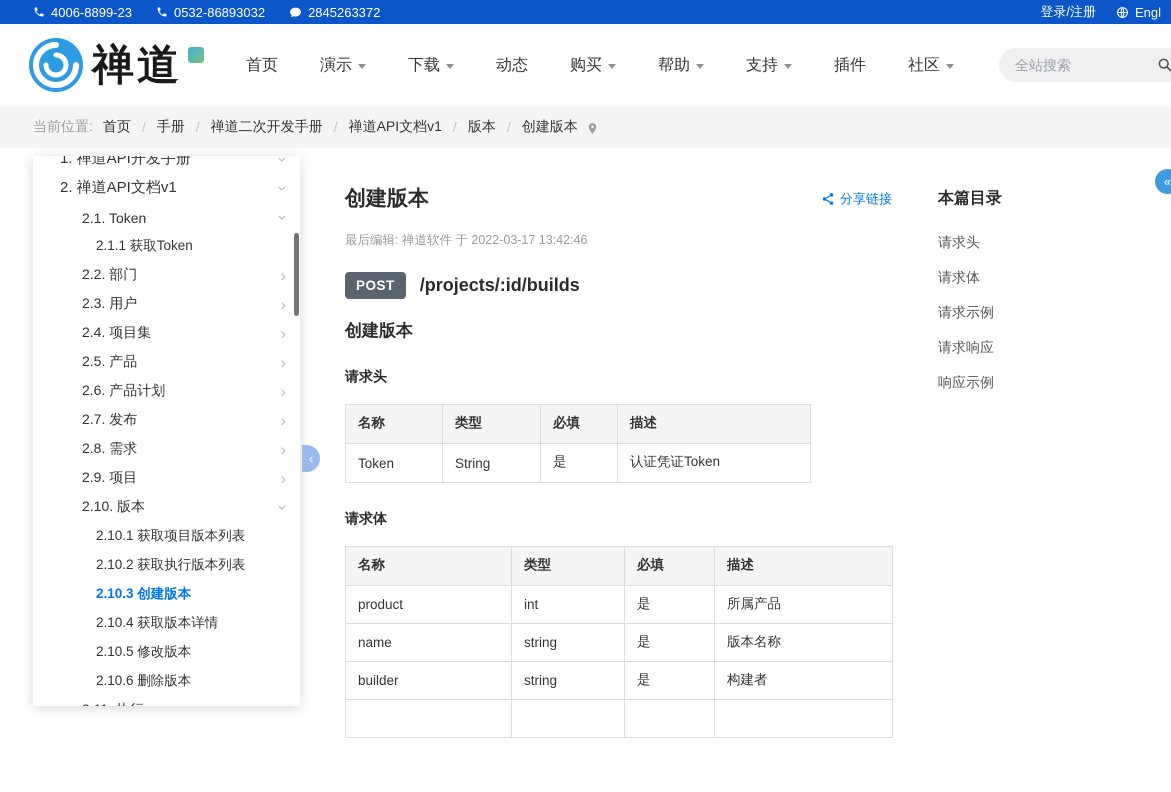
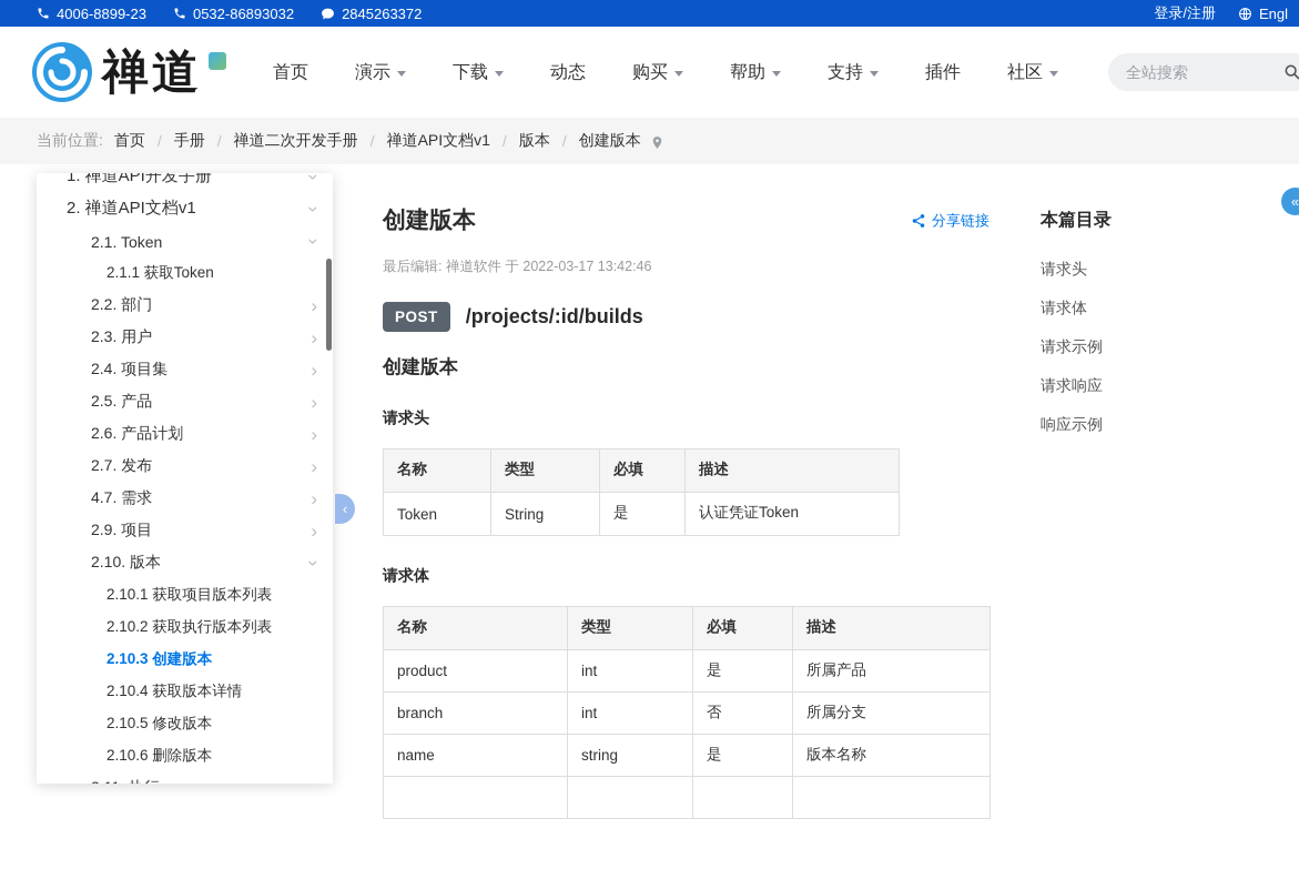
  4006-8899-23
  0532-86893032
  2845263372
  登录/注册
  Engl
  禅道
  首页
  演示
  下载
  动态
  购买
  帮助
  支持
  插件
  社区
  全站搜索
  当前位置:
  首页
  /
  手册
  /
  禅道二次开发手册
  /
  禅道API文档v1
  /
  版本
  /
  创建版本
  1. 禅道API开发手册
  2. 禅道API文档v1
  2.1. Token
  2.1.1 获取Token
  2.2. 部门
  ›
  2.3. 用户
  ›
  2.4. 项目集
  ›
  2.5. 产品
  ›
  2.6. 产品计划
  ›
  2.7. 发布
  ›
- 2.8. 需求
+ 4.7. 需求
  ›
  2.9. 项目
  ›
  2.10. 版本
  2.10.1 获取项目版本列表
  2.10.2 获取执行版本列表
  2.10.3 创建版本
  2.10.4 获取版本详情
  2.10.5 修改版本
  2.10.6 删除版本
  ‹
  创建版本
  分享链接
  最后编辑: 禅道软件 于 2022-03-17 13:42:46
  POST
  /projects/:id/builds
  创建版本
  请求头
  名称	类型	必填	描述
  Token	String	是	认证凭证Token
  请求体
  名称	类型	必填	描述
  product	int	是	所属产品
+ branch	int	否	所属分支
  name	string	是	版本名称
- builder	string	是	构建者
  本篇目录
  请求头
  请求体
  请求示例
  请求响应
  响应示例
  «
